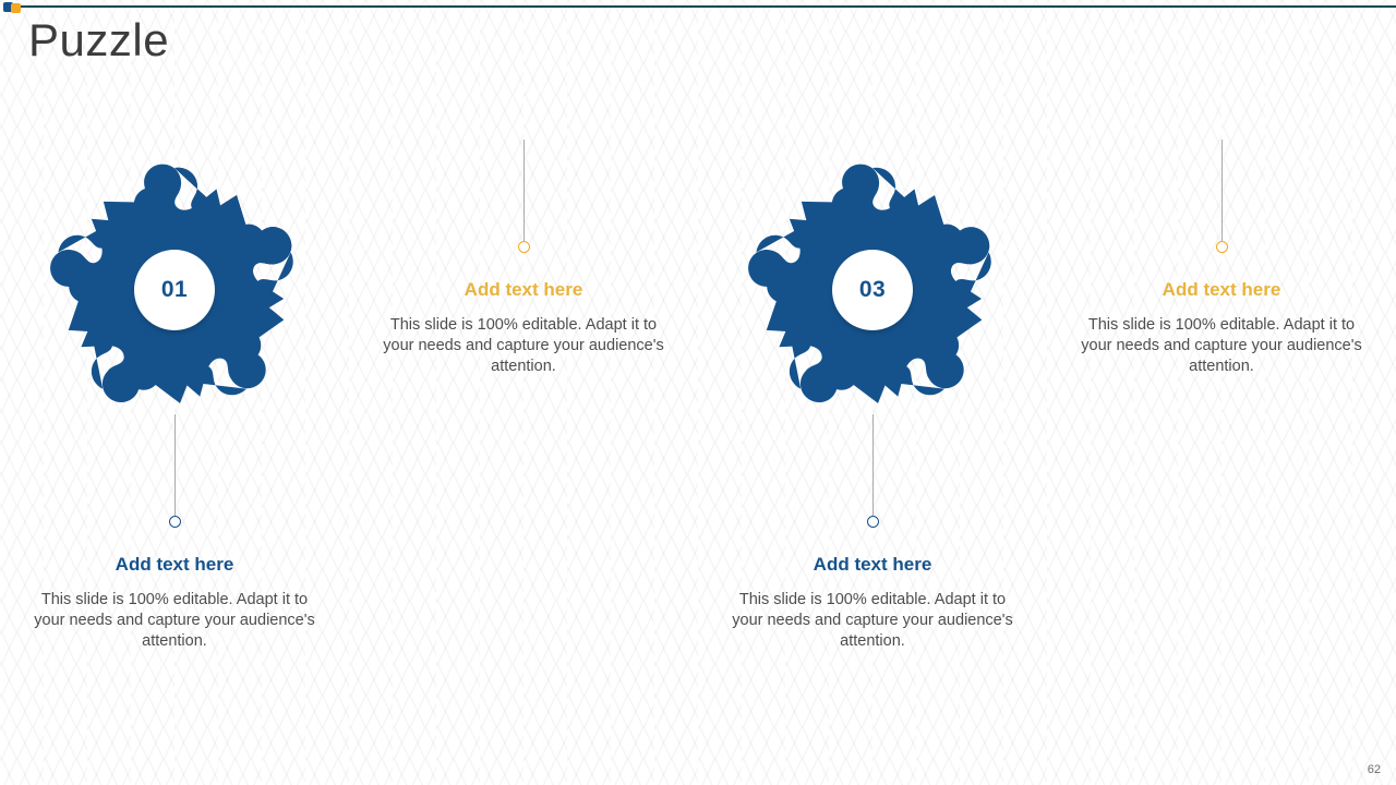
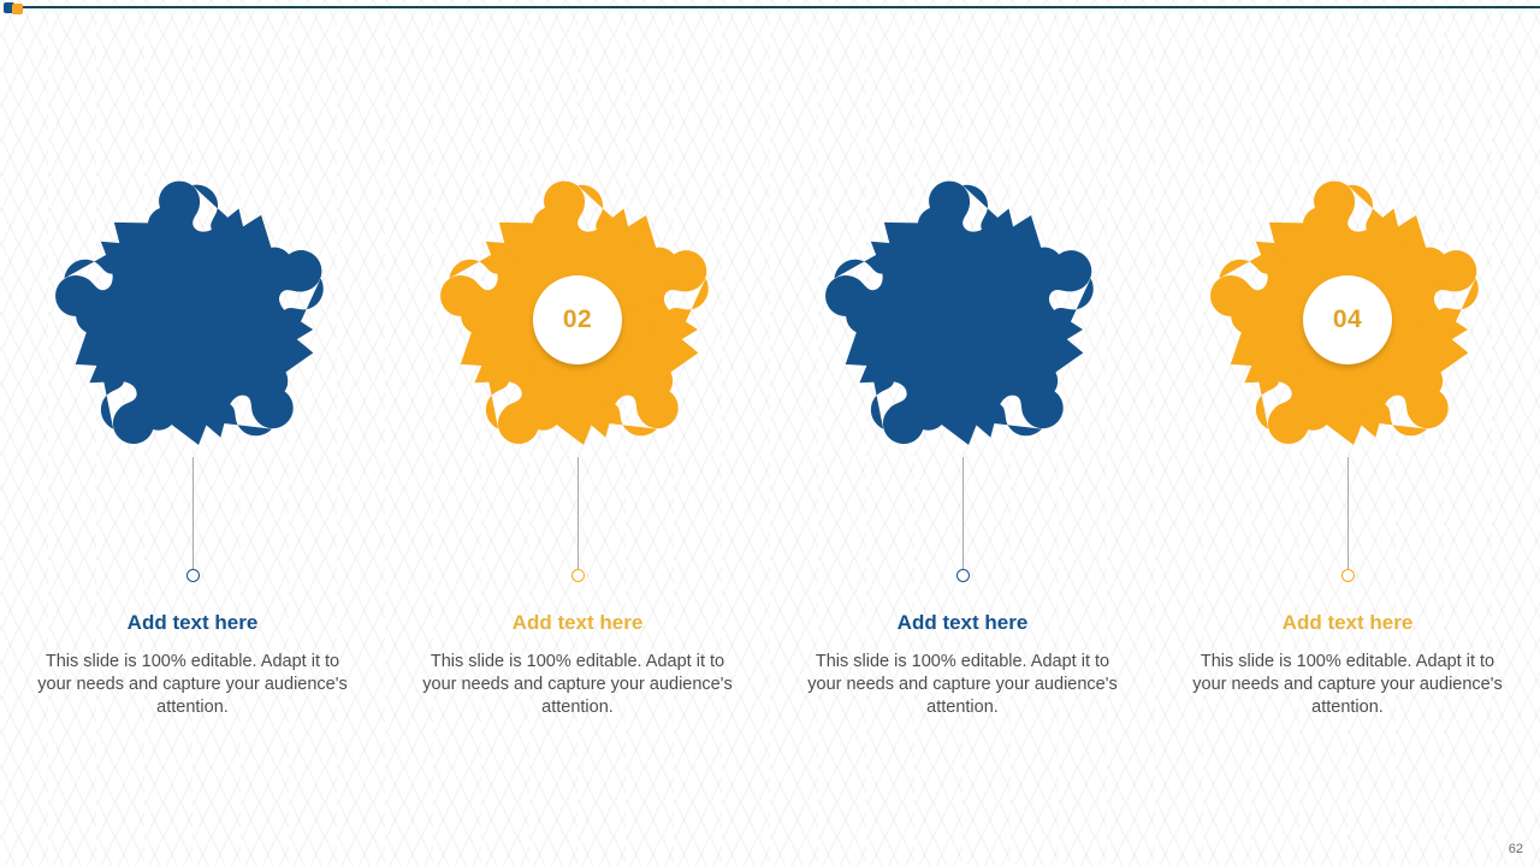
- Puzzle
- 01
  Add text here
  This slide is 100% editable. Adapt it to your needs and capture your audience's attention.
+ 02
  Add text here
  This slide is 100% editable. Adapt it to your needs and capture your audience's attention.
- 03
  Add text here
  This slide is 100% editable. Adapt it to your needs and capture your audience's attention.
+ 04
  Add text here
  This slide is 100% editable. Adapt it to your needs and capture your audience's attention.
  62
